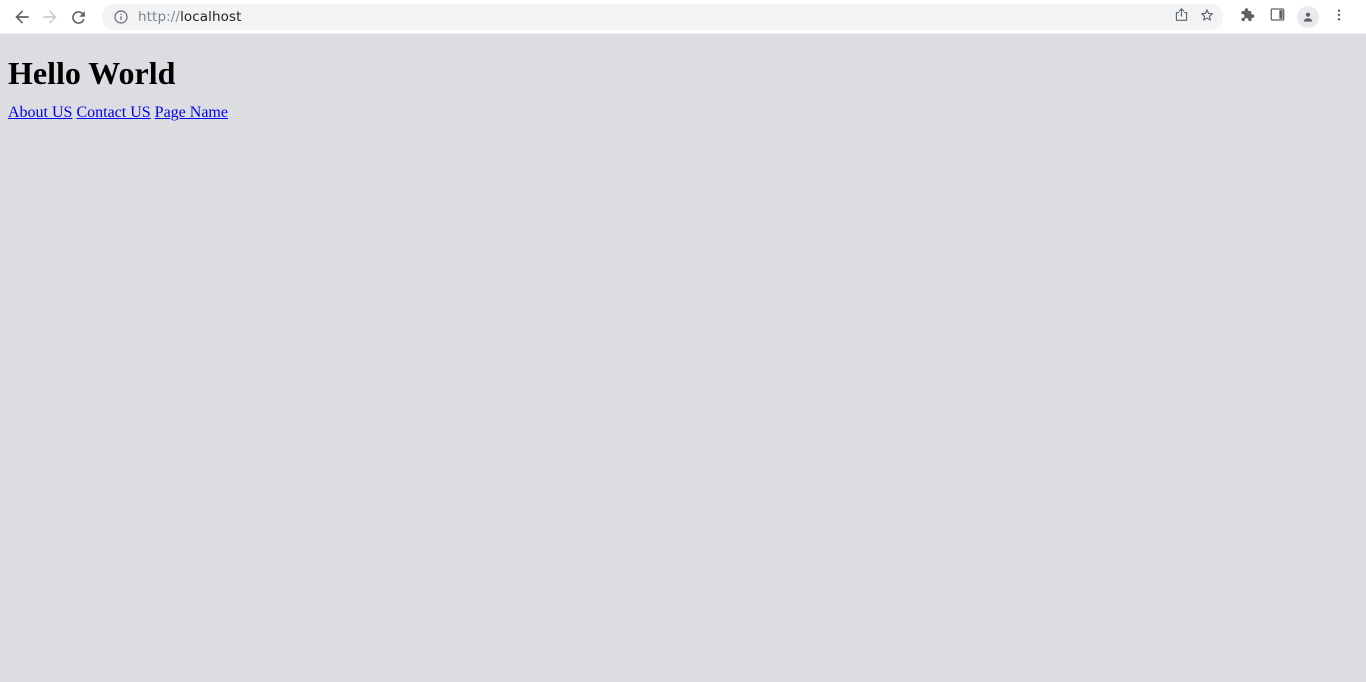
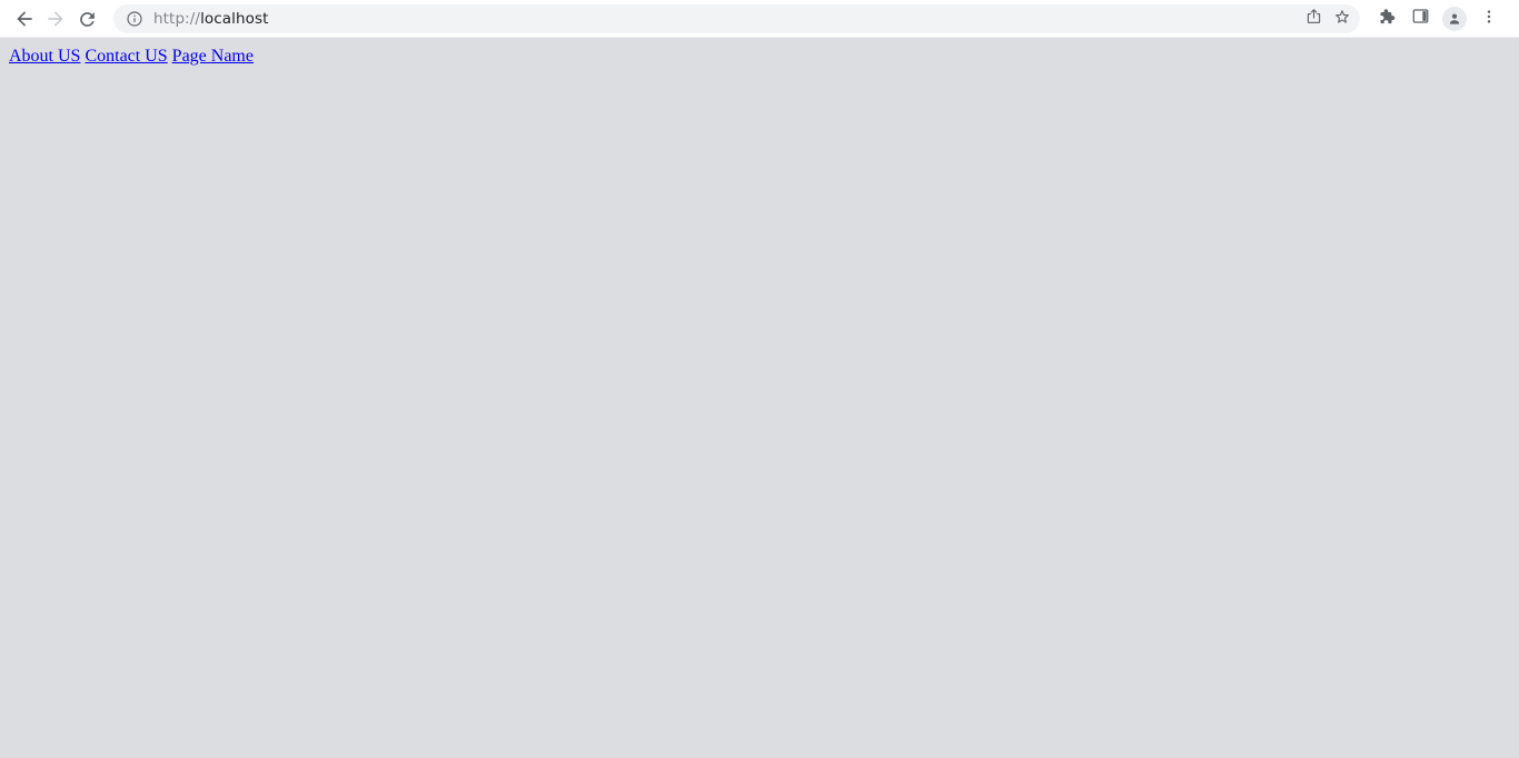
  http://localhost
- Hello World
  About US Contact US Page Name
